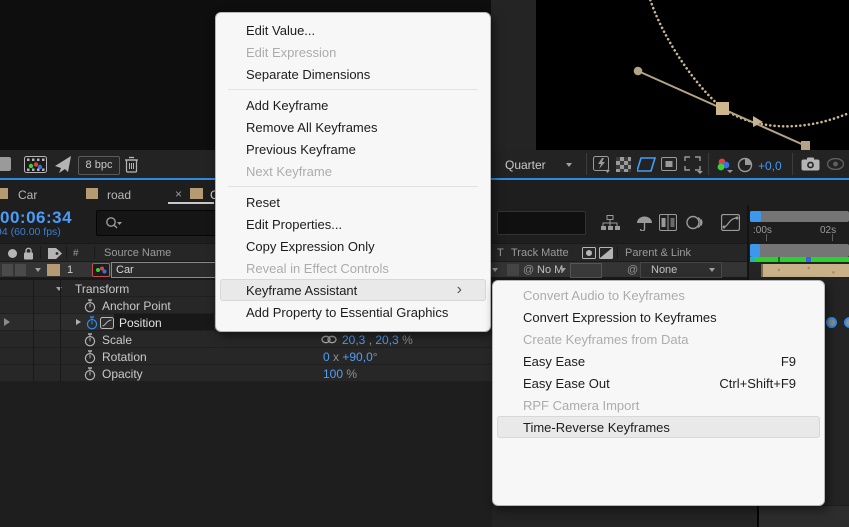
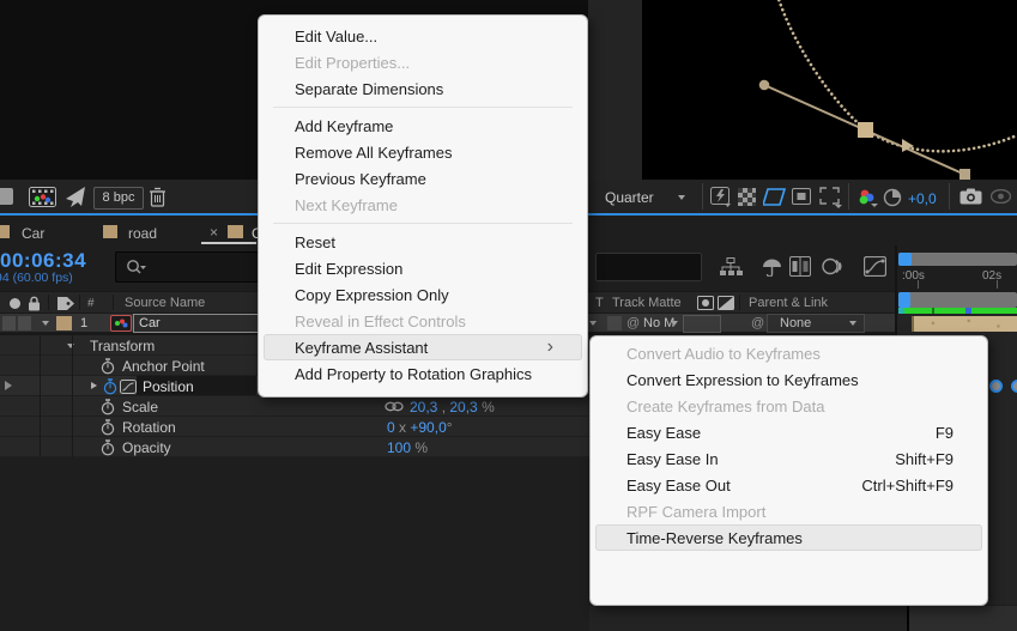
  Quarter
  +0,0
  8 bpc
  Car
  road
  ×
  00:06:34
  4 (60.00 fps)
  :00s
  02s
  #
  Source Name
  T
  Track Matte
  Parent & Link
  1
  Car
  @
  No M
  @
  None
  Transform
  Anchor Point
  Position
  Scale
  20,3 , 20,3 %
  Rotation
  0 x +90,0°
  Opacity
  100 %
  Edit Value...
- Edit Expression
+ Edit Properties...
  Separate Dimensions
  Add Keyframe
  Remove All Keyframes
  Previous Keyframe
  Next Keyframe
  Reset
- Edit Properties...
+ Edit Expression
  Copy Expression Only
  Reveal in Effect Controls
  Keyframe Assistant
  ›
- Add Property to Essential Graphics
+ Add Property to Rotation Graphics
  Convert Audio to Keyframes
  Convert Expression to Keyframes
  Create Keyframes from Data
  Easy Ease
  F9
+ Easy Ease In
+ Shift+F9
  Easy Ease Out
  Ctrl+Shift+F9
  RPF Camera Import
  Time-Reverse Keyframes
